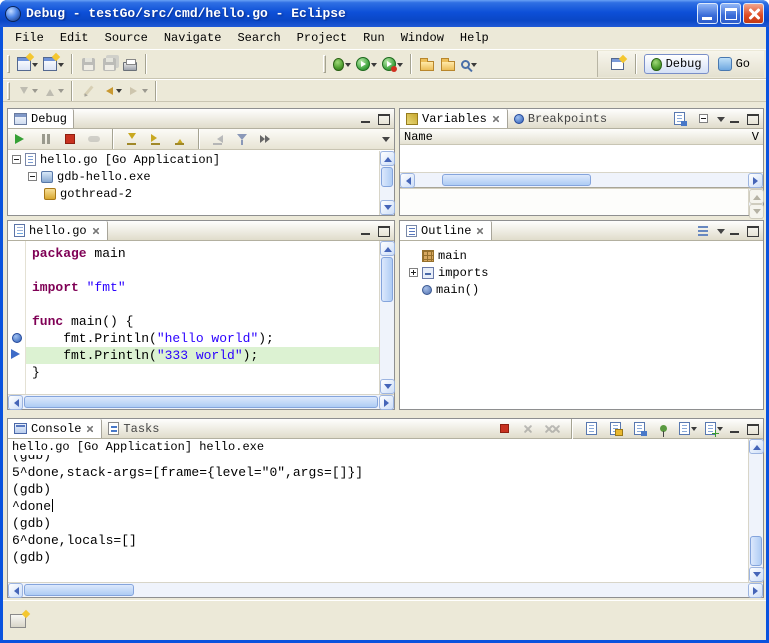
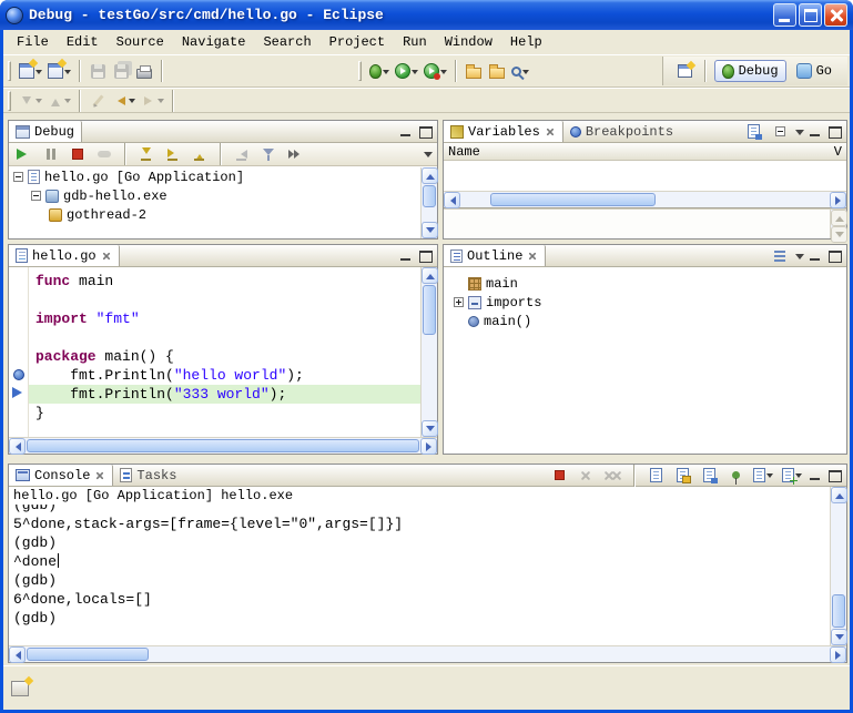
  Debug - testGo/src/cmd/hello.go - Eclipse
  File
  Edit
  Source
  Navigate
  Search
  Project
  Run
  Window
  Help
  Debug
  Go
  Debug
  hello.go [Go Application]
  gdb-hello.exe
  gothread-2
  Variables
  Breakpoints
  Name
  V
  hello.go
- package main
+ func main
  import "fmt"
- func main() {
+ package main() {
  fmt.Println("hello world");
  fmt.Println("333 world");
  }
  Outline
  main
  imports
  main()
  Console
  Tasks
  hello.go [Go Application] hello.exe
  (gdb)
  5^done,stack-args=[frame={level="0",args=[]}]
  (gdb)
  ^done
  (gdb)
  6^done,locals=[]
  (gdb)
